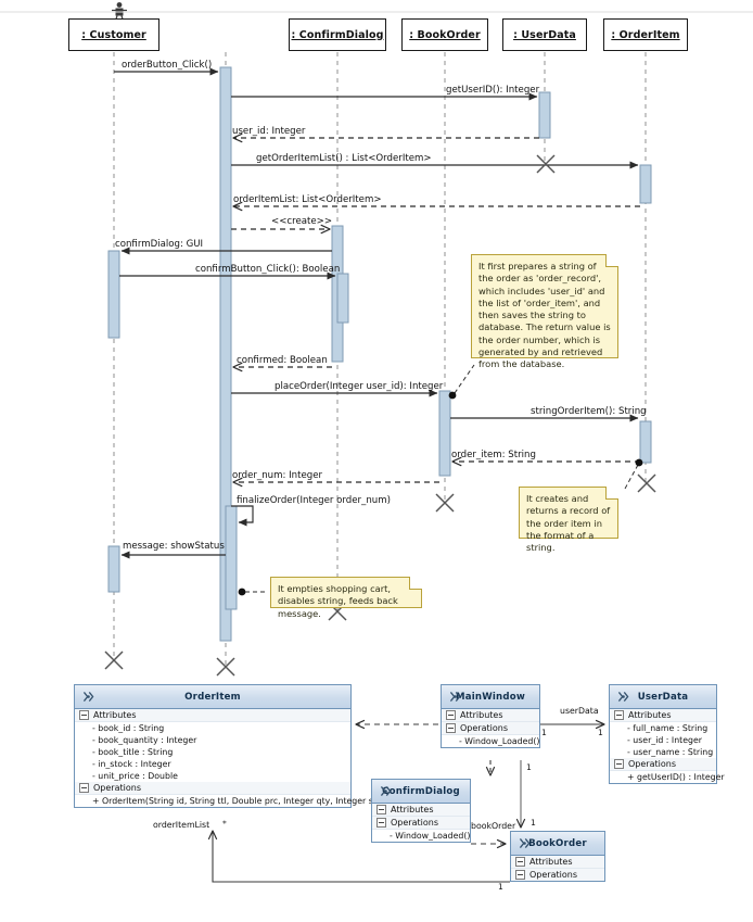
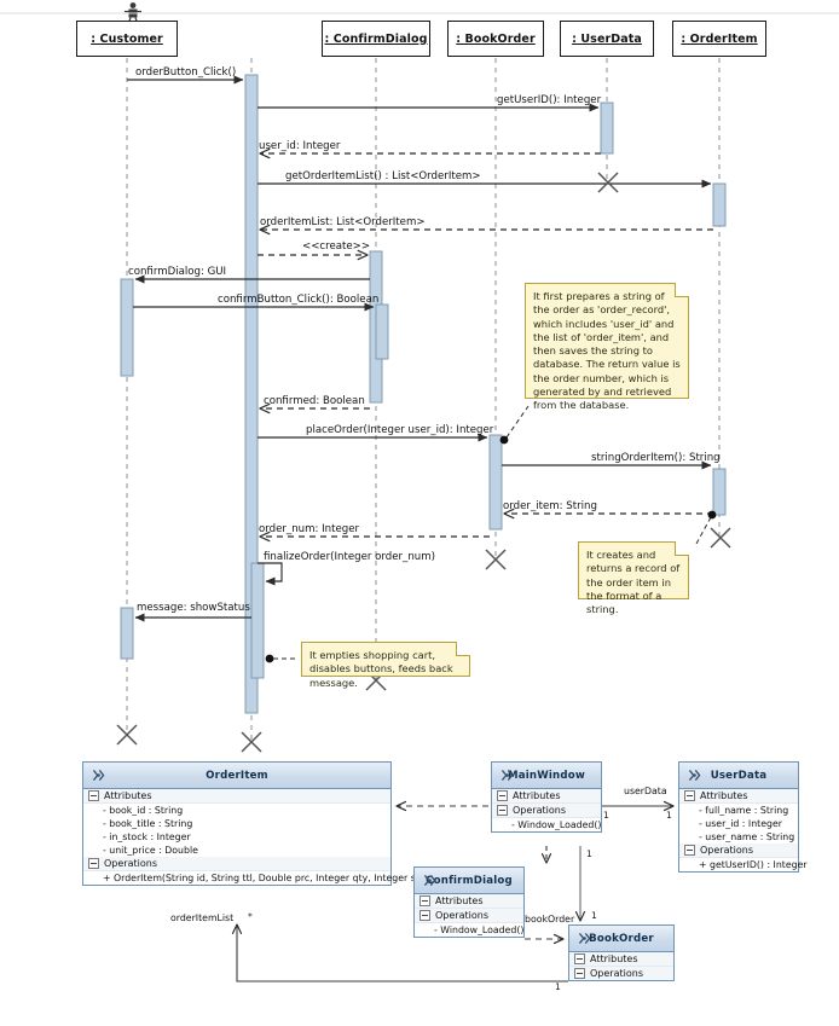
  : Customer
  : ConfirmDialog
  : BookOrder
  : UserData
  : OrderItem
  orderButton_Click()
  getUserID(): Integer
  user_id: Integer
  getOrderItemList() : List<OrderItem>
  orderItemList: List<OrderItem>
  <<create>>
  confirmDialog: GUI
  confirmButton_Click(): Boolean
  confirmed: Boolean
  placeOrder(Integer user_id): Integer
  stringOrderItem(): String
  order_item: String
  order_num: Integer
  finalizeOrder(Integer order_num)
  message: showStatus
  It first prepares a string of the order as 'order_record', which includes 'user_id' and the list of 'order_item', and then saves the string to database. The return value is the order number, which is generated by and retrieved from the database.
  It creates and returns a record of the order item in the format of a string.
- It empties shopping cart, disables string, feeds back message.
+ It empties shopping cart, disables buttons, feeds back message.
  OrderItem
  Attributes
  - book_id : String
- - book_quantity : Integer
  - book_title : String
  - in_stock : Integer
  - unit_price : Double
  Operations
  + OrderItem(String id, String ttl, Double prc, Integer qty, Integer
  MainWindow
  Attributes
  Operations
  - Window_Loaded()
  UserData
  Attributes
  - full_name : String
  - user_id : Integer
  - user_name : String
  Operations
  + getUserID() : Integer
  onfirmDialog
  Attributes
  Operations
  - Window_Loaded()
  BookOrder
  Attributes
  Operations
  userData
  bookOrder
  orderItemList
  1
  1
  1
  1
  1
  *
